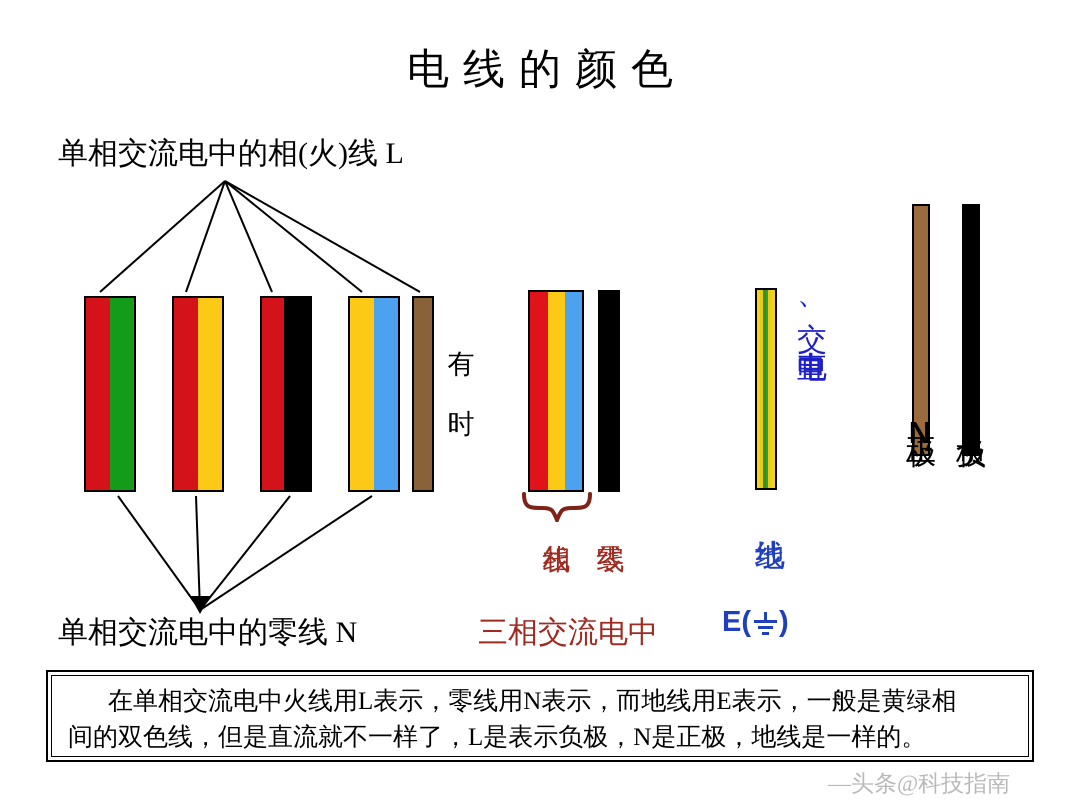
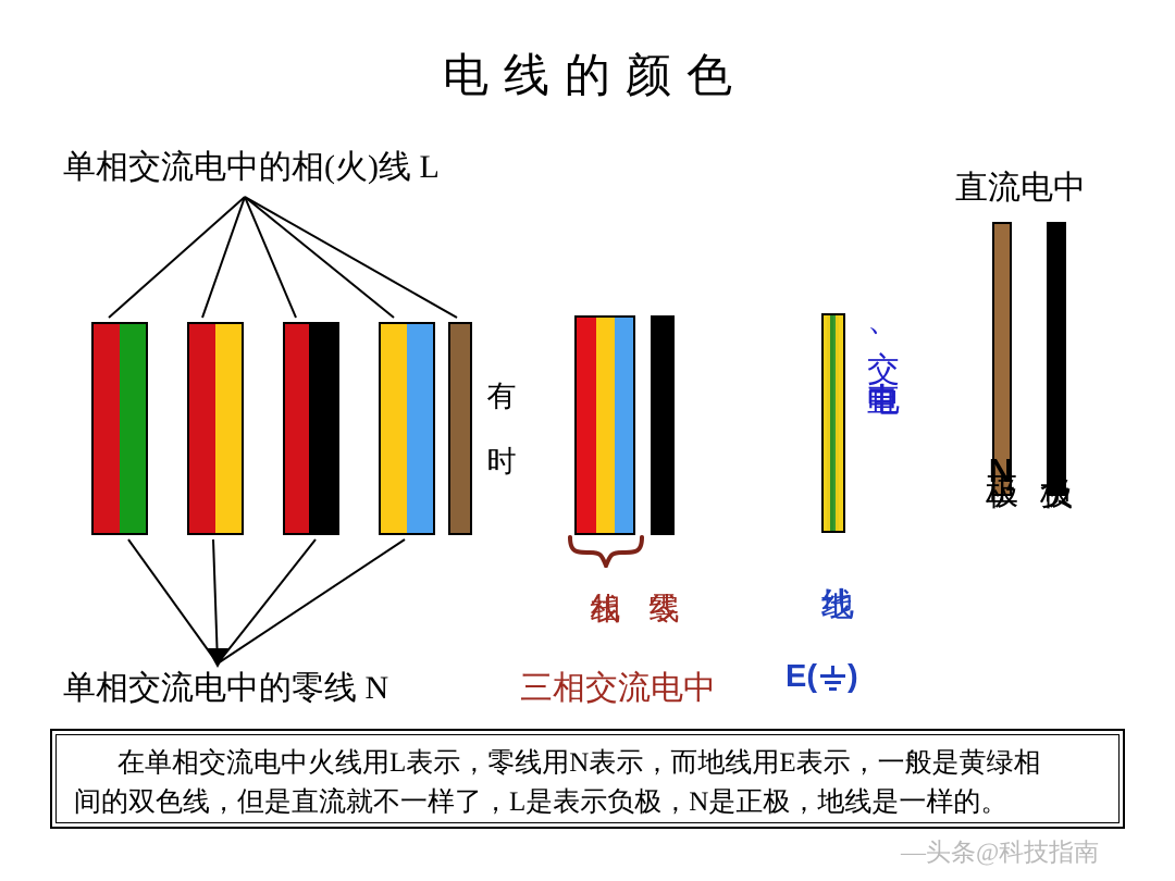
  电线的颜色
  单相交流电中的相(火)线 L
  单相交流电中的零线 N
  三相交流电中
+ 直流电中
  有时
  E(
  )
  N
  L
  在单相交流电中火线用L表示，零线用N表示，而地线用E表示，一般是黄绿相
  间的双色线，但是直流就不一样了，L是表示负极，N是正极，地线是一样的。
  —头条@科技指南
